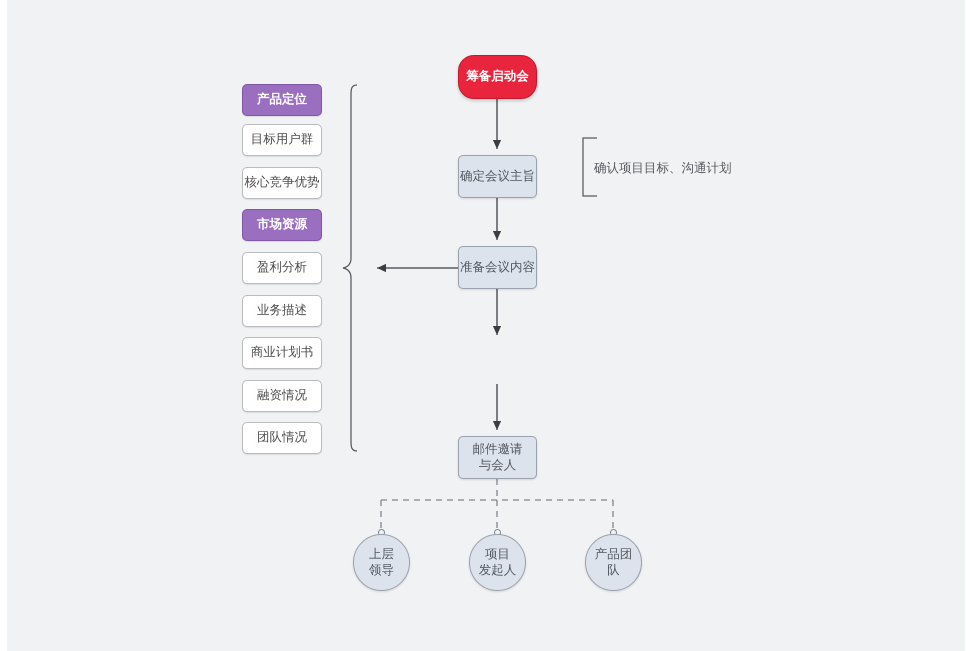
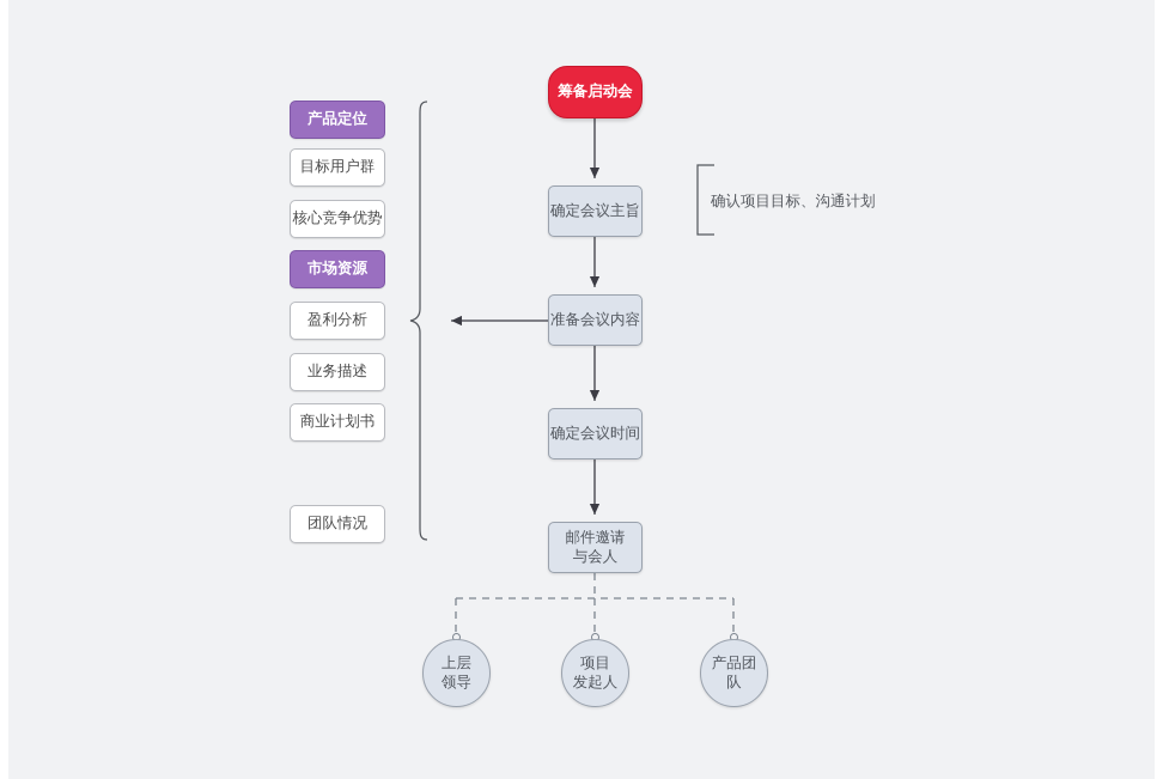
  产品定位
  目标用户群
  核心竞争优势
  市场资源
  盈利分析
  业务描述
  商业计划书
- 融资情况
  团队情况
  筹备启动会
  确定会议主旨
  准备会议内容
+ 确定会议时间
  邮件邀请
  与会人
  确认项目目标、沟通计划
  上层
  领导
  项目
  发起人
  产品团
  队
